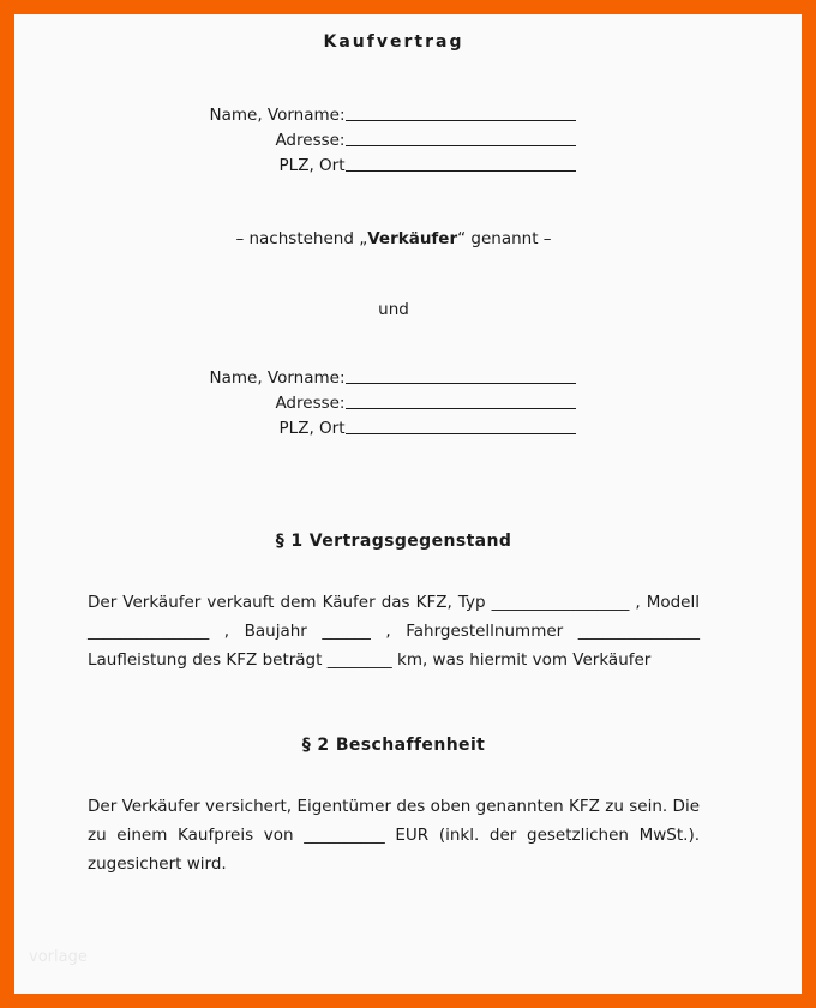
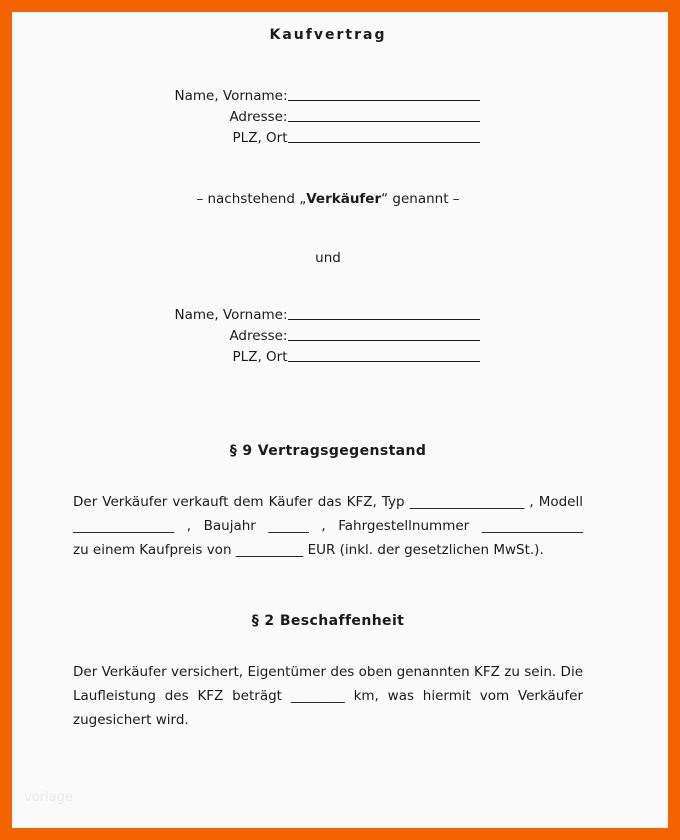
  Kaufvertrag
  Name, Vorname:
  Adresse:
  PLZ, Ort
  – nachstehend „Verkäufer“ genannt –
  und
  Name, Vorname:
  Adresse:
  PLZ, Ort
- § 1 Vertragsgegenstand
+ § 9 Vertragsgegenstand
  Der Verkäufer verkauft dem Käufer das KFZ, Typ _________________ , Modell
  _______________ , Baujahr ______ , Fahrgestellnummer _______________
- Laufleistung des KFZ beträgt ________ km, was hiermit vom Verkäufer
+ zu einem Kaufpreis von __________ EUR (inkl. der gesetzlichen MwSt.).
  § 2 Beschaffenheit
  Der Verkäufer versichert, Eigentümer des oben genannten KFZ zu sein. Die
- zu einem Kaufpreis von __________ EUR (inkl. der gesetzlichen MwSt.).
+ Laufleistung des KFZ beträgt ________ km, was hiermit vom Verkäufer
  zugesichert wird.
